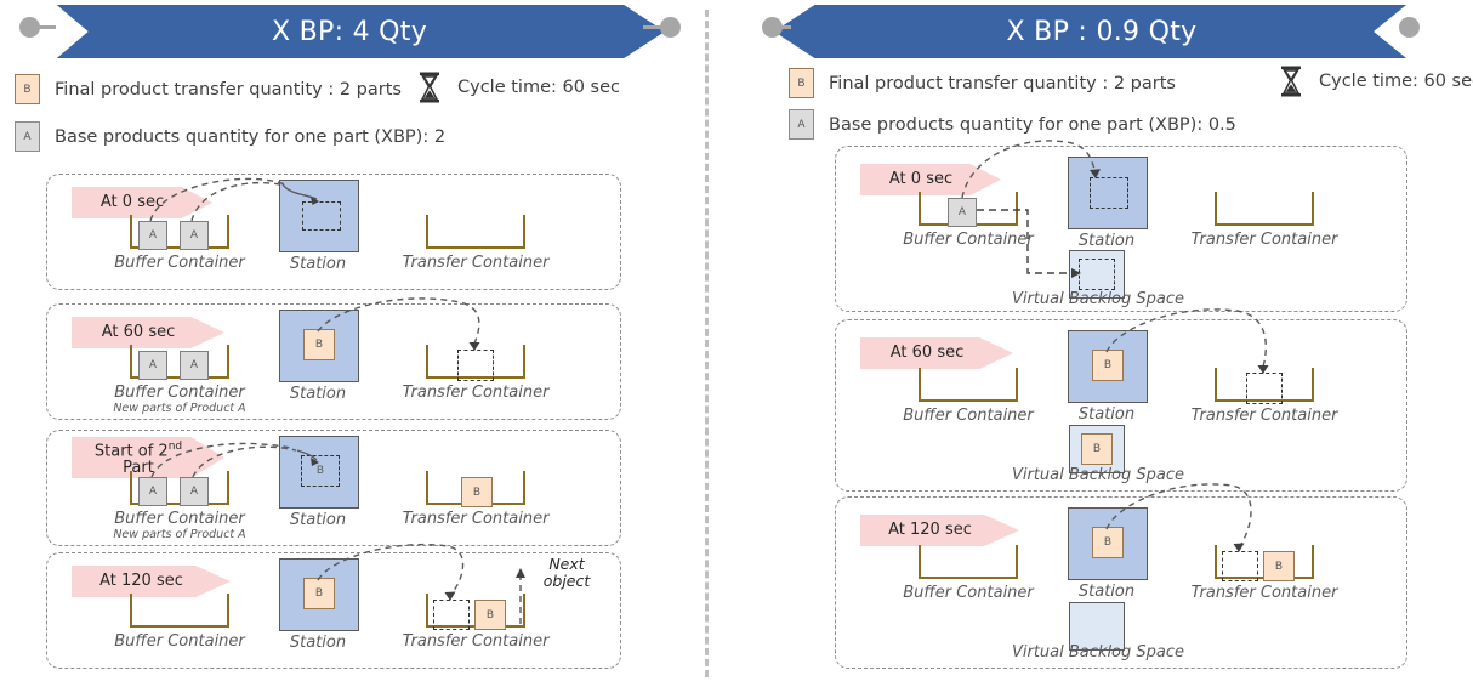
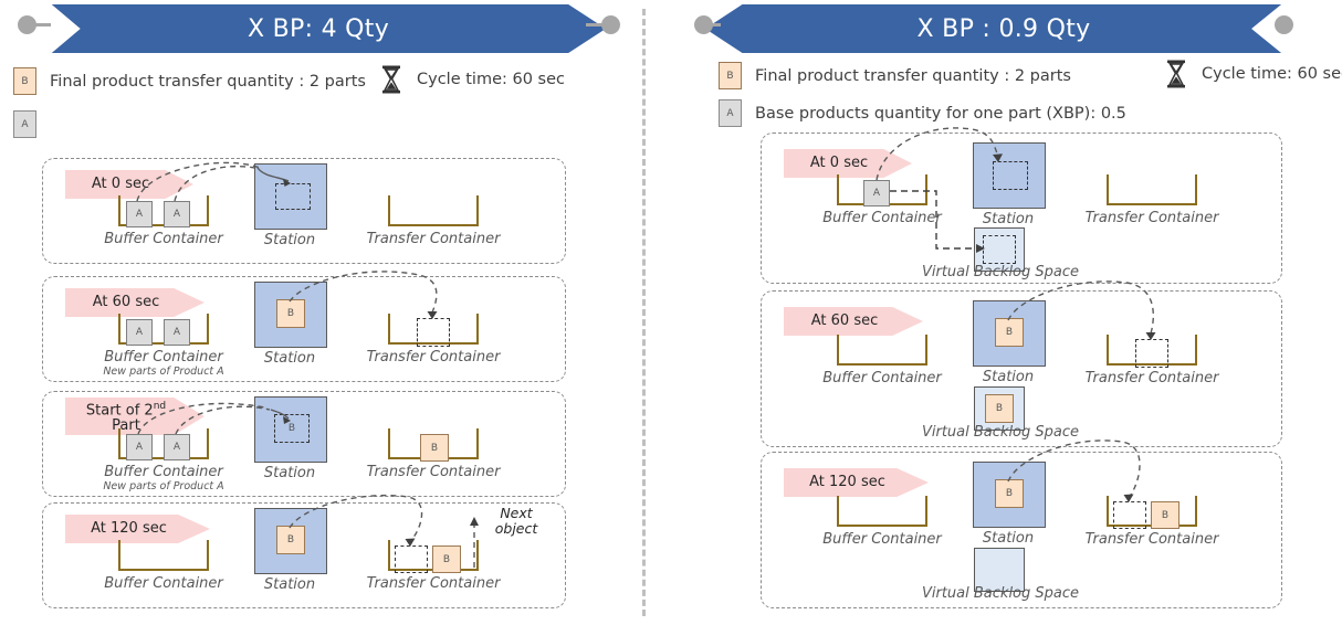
  X BP: 4 Qty
  B
  Final product transfer quantity : 2 parts
  Cycle time: 60 sec
  A
- Base products quantity for one part (XBP): 2
  At 0 sec
  A
  A
  Buffer Container
  Station
  Transfer Container
  At 60 sec
  A
  A
  Buffer Container
  New parts of Product A
  B
  Station
  Transfer Container
  Start of 2nd
  Part
  A
  A
  Buffer Container
  New parts of Product A
  B
  Station
  B
  Transfer Container
  At 120 sec
  Buffer Container
  B
  Station
  B
  Transfer Container
  Next
  object
  X BP : 0.9 Qty
  B
  Final product transfer quantity : 2 parts
  Cycle time: 60 se
  A
  Base products quantity for one part (XBP): 0.5
  At 0 sec
  A
  Buffer Container
  Station
  Virtual Backlog Space
  Transfer Container
  At 60 sec
  Buffer Container
  B
  Station
  B
  Virtual Backlog Space
  Transfer Container
  At 120 sec
  Buffer Container
  B
  Station
  Virtual Backlog Space
  B
  Transfer Container
